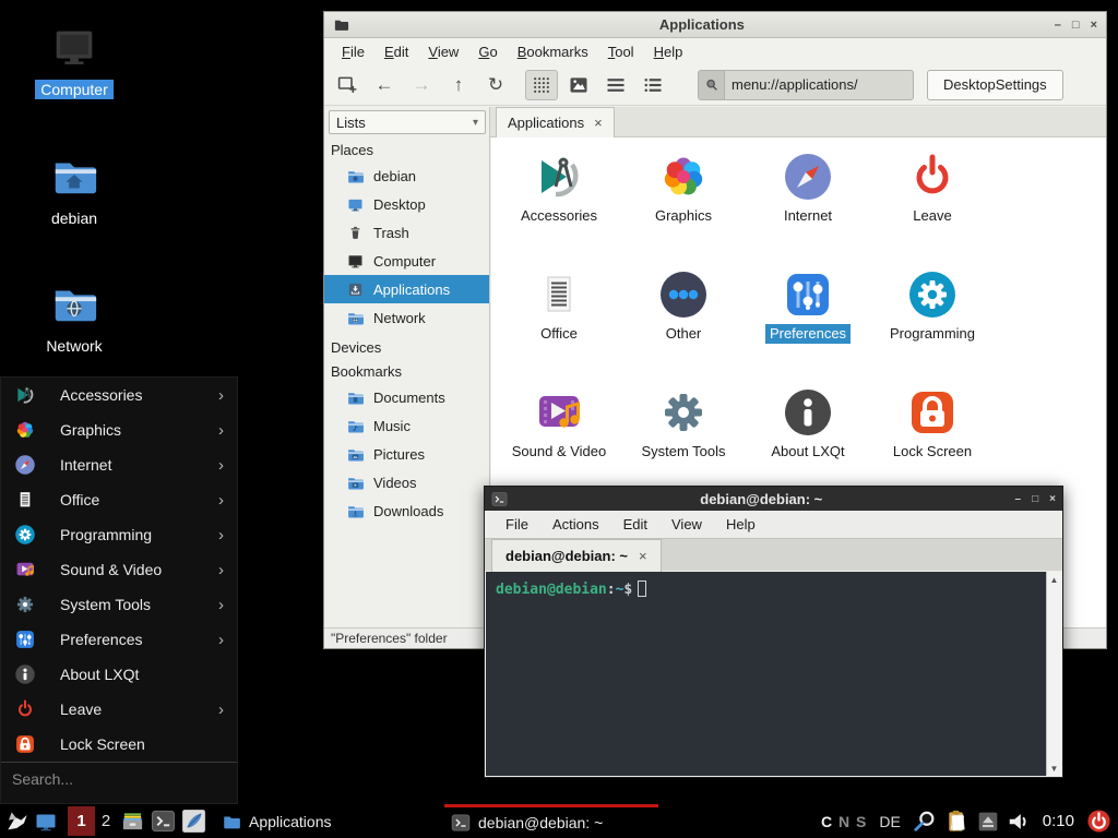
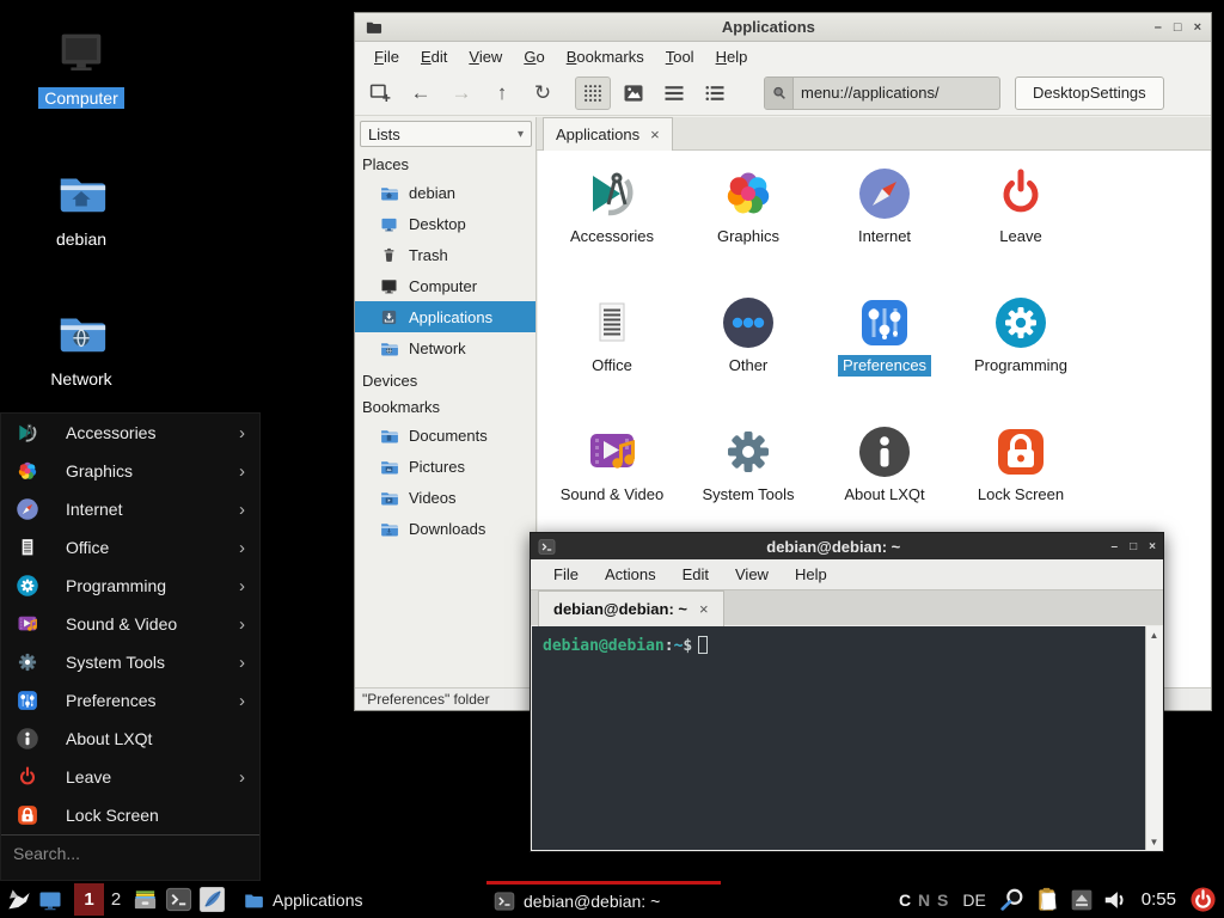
  Computer
  debian
  Network
  Applications
  –
  □
  ×
  File
  Edit
  View
  Go
  Bookmarks
  Tool
  Help
  ←
  →
  ↑
  ↻
  menu://applications/
  DesktopSettings
  Lists
  ▾
  Places
  debian
  Desktop
  Trash
  Computer
  Applications
  Network
  Devices
  Bookmarks
  Documents
- Music
  Pictures
  Videos
  Downloads
  Applications
  ×
  Accessories
  Graphics
  Internet
  Leave
  Office
  Other
  Preferences
  Programming
  Sound & Video
  System Tools
  About LXQt
  Lock Screen
  "Preferences" folder
  debian@debian: ~
  –
  □
  ×
  File
  Actions
  Edit
  View
  Help
  debian@debian: ~
  ×
  debian@debian:~$
  ▲
  ▼
  Accessories
  ›
  Graphics
  ›
  Internet
  ›
  Office
  ›
  Programming
  ›
  Sound & Video
  ›
  System Tools
  ›
  Preferences
  ›
  About LXQt
  Leave
  ›
  Lock Screen
  Search...
  1
  2
  Applications
  debian@debian: ~
  C N S
  DE
- 0:10
+ 0:55
